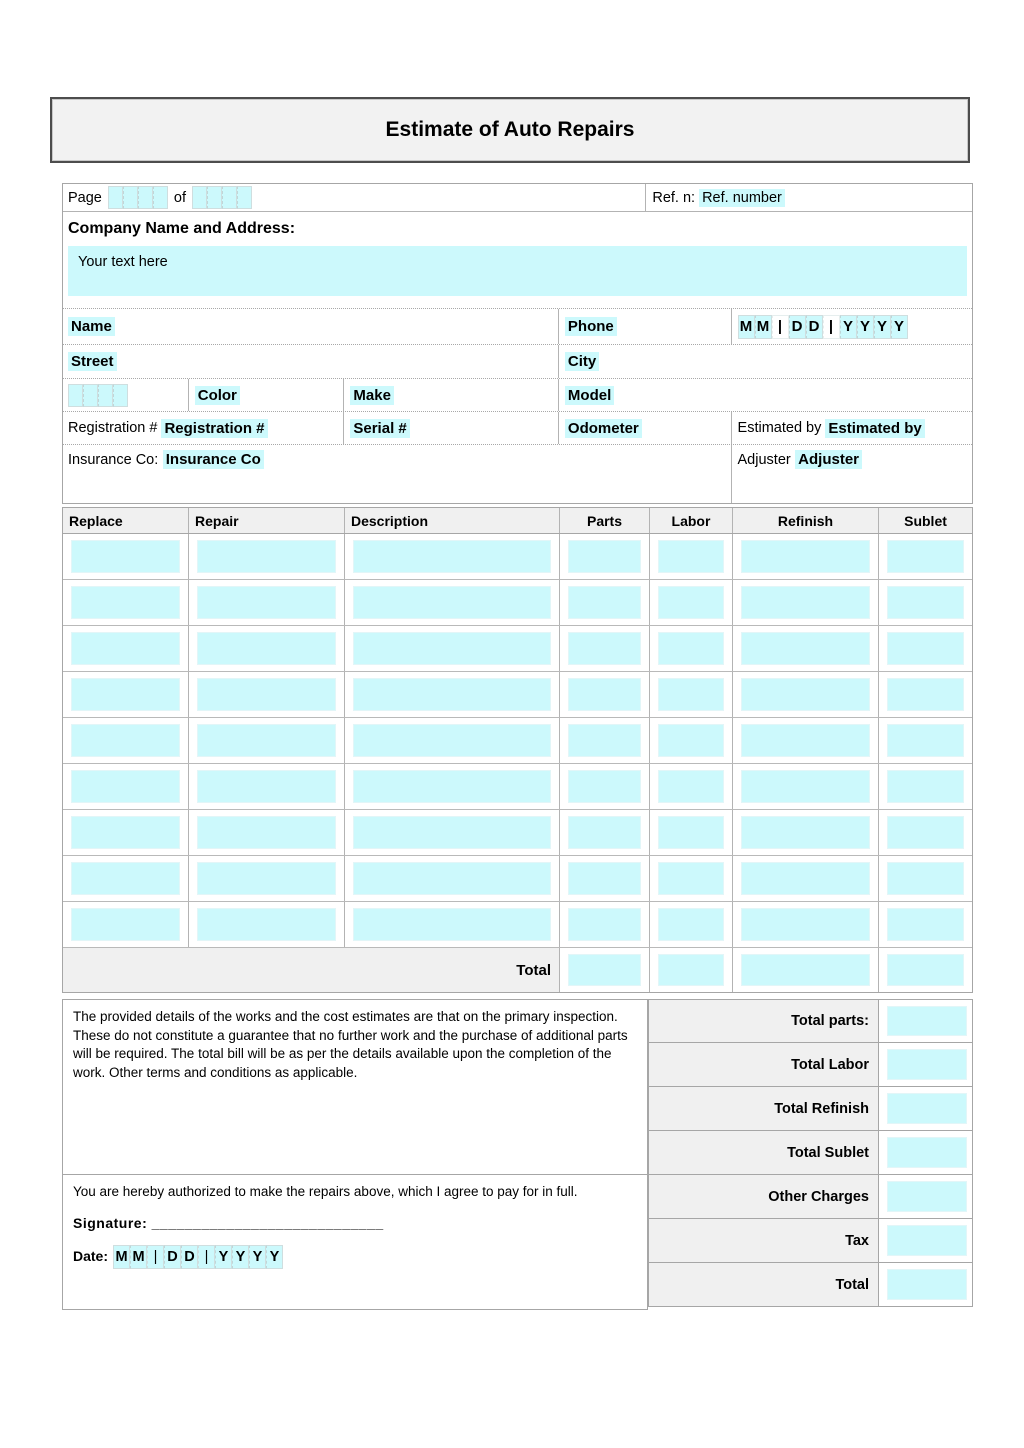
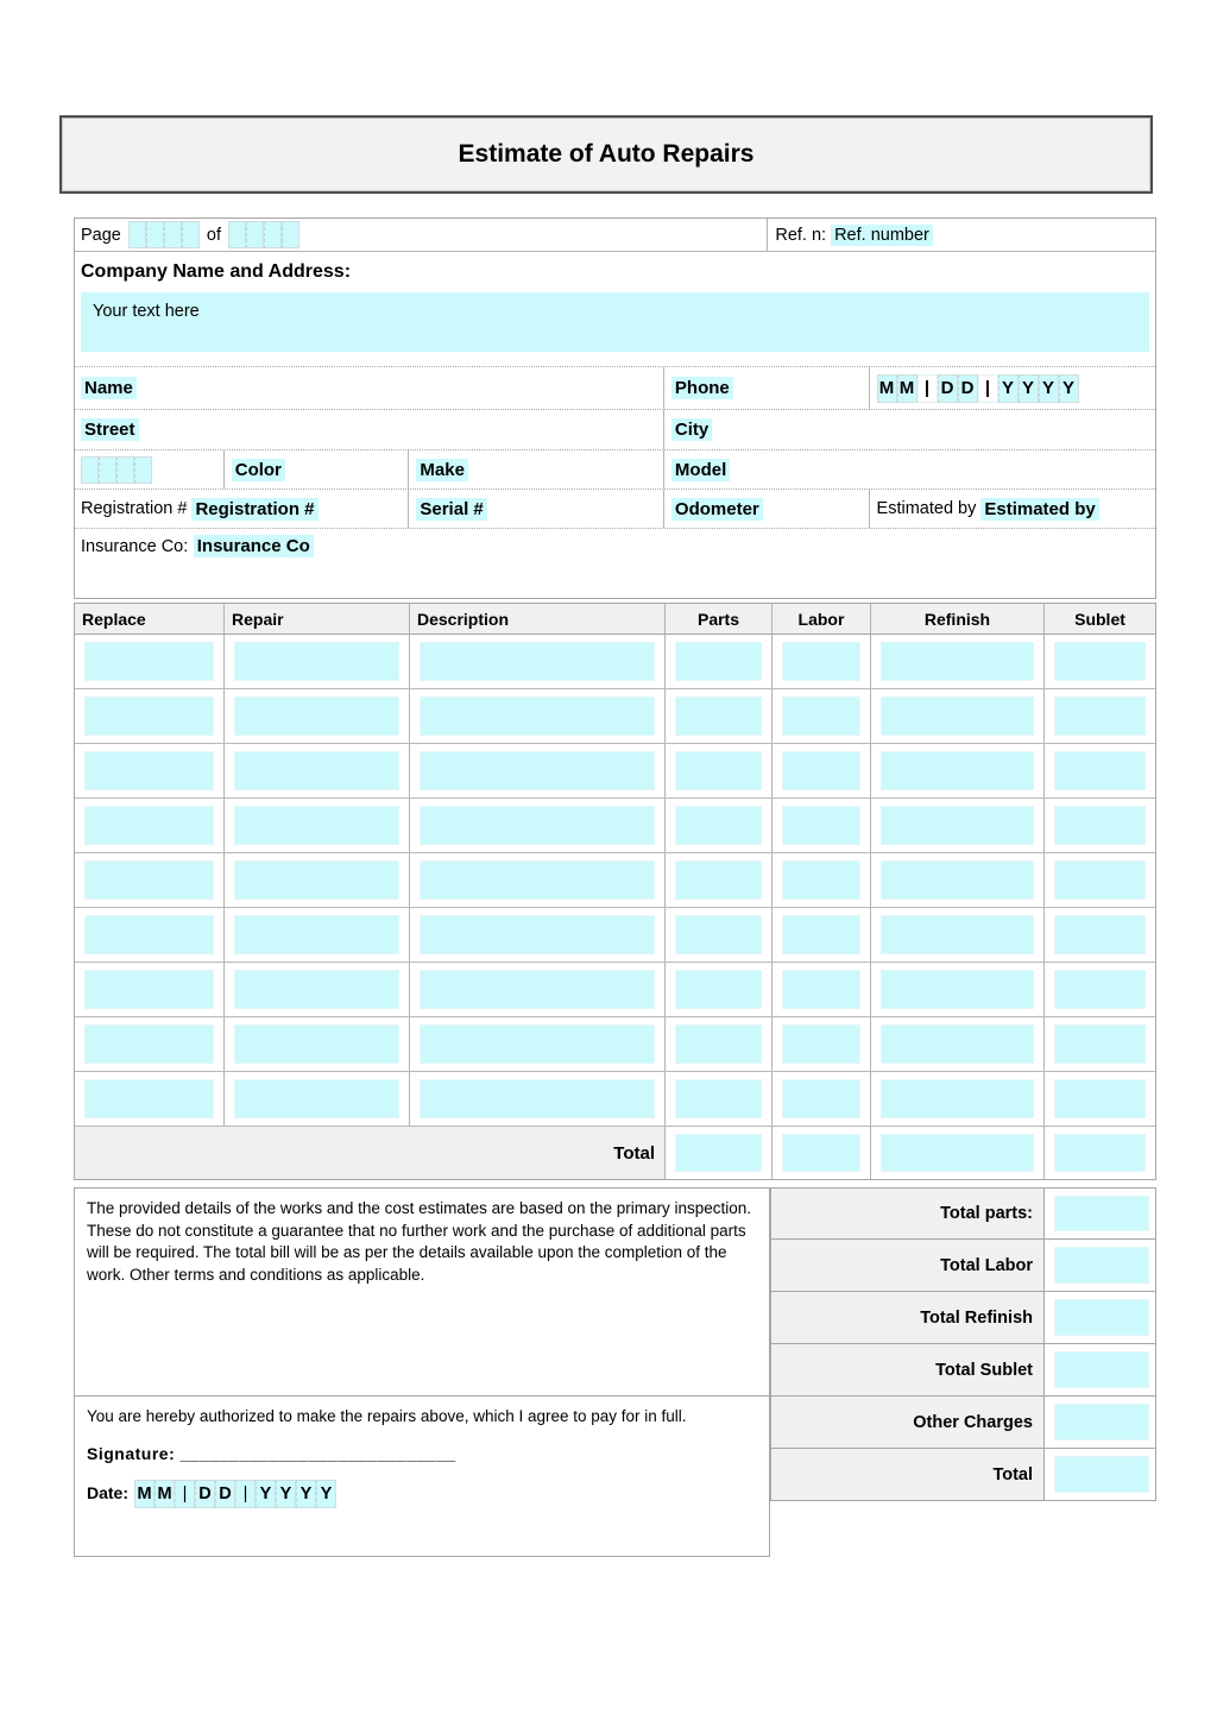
  Estimate of Auto Repairs
  Page
  of
  Ref. n:
  Ref. number
  Company Name and Address:
  Your text here
  Name
  Phone
  M
  M
  |
  D
  D
  |
  Y
  Y
  Y
  Y
  Street
  City
  Color
  Make
  Model
  Registration #
  Registration #
  Serial #
  Odometer
  Estimated by
  Estimated by
  Insurance Co: Insurance Co
- Adjuster Adjuster
  Replace
  Repair
  Description
  Parts
  Labor
  Refinish
  Sublet
  Total
- The provided details of the works and the cost estimates are that on the primary inspection. These do not constitute a guarantee that no further work and the purchase of additional parts will be required. The total bill will be as per the details available upon the completion of the work. Other terms and conditions as applicable.
+ The provided details of the works and the cost estimates are based on the primary inspection. These do not constitute a guarantee that no further work and the purchase of additional parts will be required. The total bill will be as per the details available upon the completion of the work. Other terms and conditions as applicable.
  Total parts:
  Total Labor
  Total Refinish
  Total Sublet
  You are hereby authorized to make the repairs above, which I agree to pay for in full.
  Signature: ____________________________
  Date:
  M
  M
  |
  D
  D
  |
  Y
  Y
  Y
  Y
  Other Charges
- Tax
  Total
